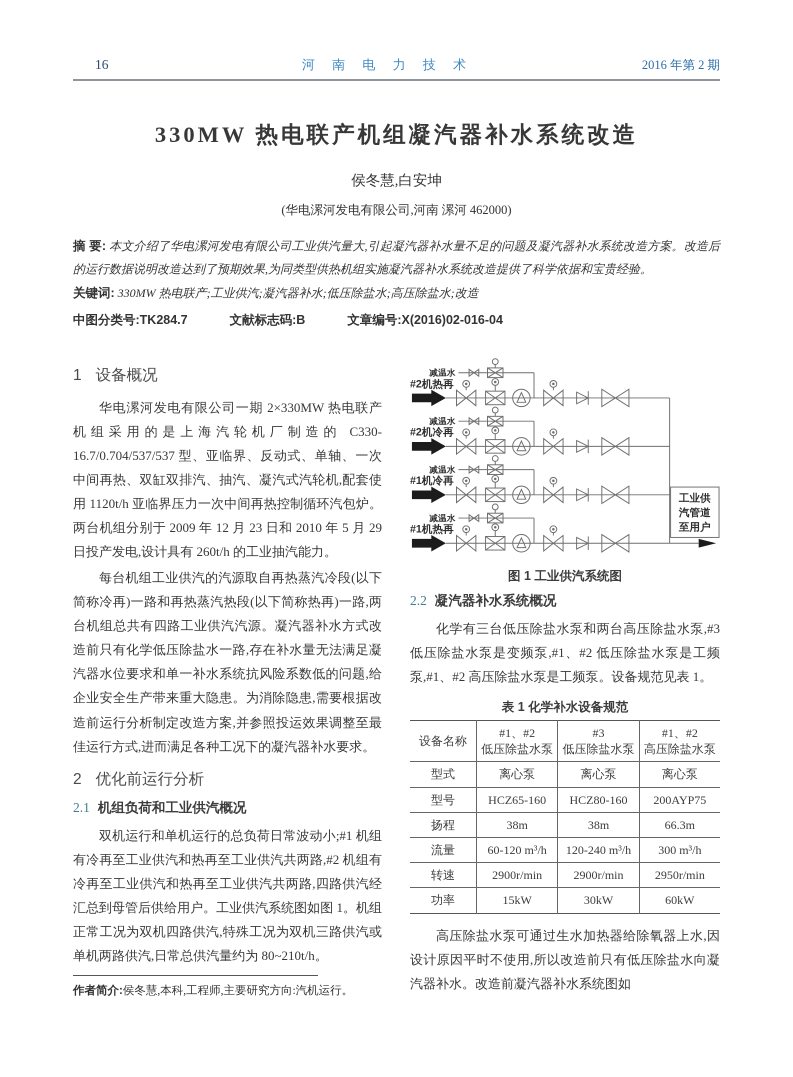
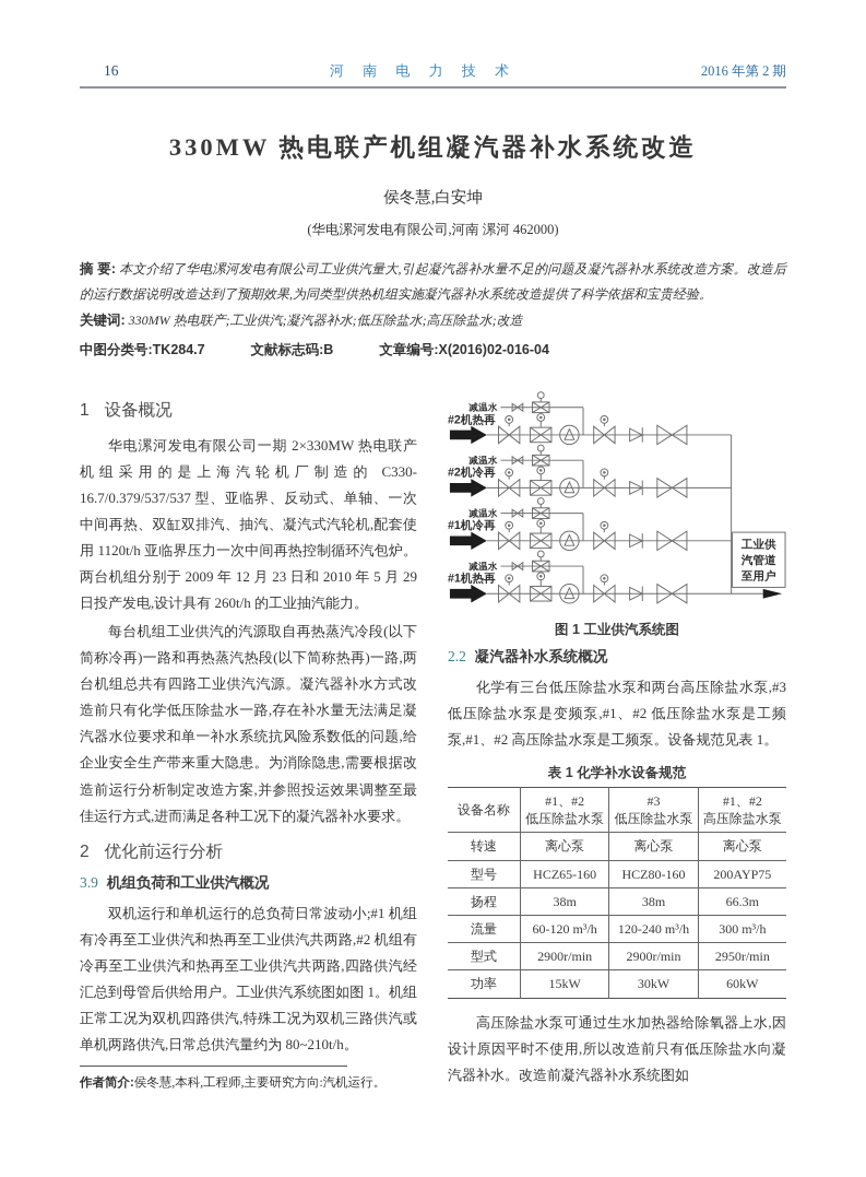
  16
  河 南 电 力 技 术
  2016 年第 2 期
  330MW 热电联产机组凝汽器补水系统改造
  侯冬慧,白安坤
  (华电漯河发电有限公司,河南 漯河 462000)
  摘 要: 本文介绍了华电漯河发电有限公司工业供汽量大,引起凝汽器补水量不足的问题及凝汽器补水系统改造方案。改造后的运行数据说明改造达到了预期效果,为同类型供热机组实施凝汽器补水系统改造提供了科学依据和宝贵经验。
  关键词: 330MW 热电联产;工业供汽;凝汽器补水;低压除盐水;高压除盐水;改造
  中图分类号:TK284.7
  文献标志码:B
  文章编号:X(2016)02-016-04
  1 设备概况
- 华电漯河发电有限公司一期 2×330MW 热电联产机组采用的是上海汽轮机厂制造的 C330-16.7/0.704/537/537 型、亚临界、反动式、单轴、一次中间再热、双缸双排汽、抽汽、凝汽式汽轮机,配套使用 1120t/h 亚临界压力一次中间再热控制循环汽包炉。两台机组分别于 2009 年 12 月 23 日和 2010 年 5 月 29 日投产发电,设计具有 260t/h 的工业抽汽能力。
+ 华电漯河发电有限公司一期 2×330MW 热电联产机组采用的是上海汽轮机厂制造的 C330-16.7/0.379/537/537 型、亚临界、反动式、单轴、一次中间再热、双缸双排汽、抽汽、凝汽式汽轮机,配套使用 1120t/h 亚临界压力一次中间再热控制循环汽包炉。两台机组分别于 2009 年 12 月 23 日和 2010 年 5 月 29 日投产发电,设计具有 260t/h 的工业抽汽能力。
  每台机组工业供汽的汽源取自再热蒸汽冷段(以下简称冷再)一路和再热蒸汽热段(以下简称热再)一路,两台机组总共有四路工业供汽汽源。凝汽器补水方式改造前只有化学低压除盐水一路,存在补水量无法满足凝汽器水位要求和单一补水系统抗风险系数低的问题,给企业安全生产带来重大隐患。为消除隐患,需要根据改造前运行分析制定改造方案,并参照投运效果调整至最佳运行方式,进而满足各种工况下的凝汽器补水要求。
  2 优化前运行分析
- 2.1 机组负荷和工业供汽概况
+ 3.9 机组负荷和工业供汽概况
  双机运行和单机运行的总负荷日常波动小;#1 机组有冷再至工业供汽和热再至工业供汽共两路,#2 机组有冷再至工业供汽和热再至工业供汽共两路,四路供汽经汇总到母管后供给用户。工业供汽系统图如图 1。机组正常工况为双机四路供汽,特殊工况为双机三路供汽或单机两路供汽,日常总供汽量约为 80~210t/h。
  工业供
  汽管道
  至用户
  #2机热再
  #2机冷再
  #1机冷再
  #1机热再
  减温水
  减温水
  减温水
  减温水
  图 1 工业供汽系统图
  2.2 凝汽器补水系统概况
  化学有三台低压除盐水泵和两台高压除盐水泵,#3 低压除盐水泵是变频泵,#1、#2 低压除盐水泵是工频泵,#1、#2 高压除盐水泵是工频泵。设备规范见表 1。
  表 1 化学补水设备规范
  设备名称	#1、#2 低压除盐水泵	#3 低压除盐水泵	#1、#2 高压除盐水泵
- 型式	离心泵	离心泵	离心泵
+ 转速	离心泵	离心泵	离心泵
  型号	HCZ65-160	HCZ80-160	200AYP75
  扬程	38m	38m	66.3m
  流量	60-120 m³/h	120-240 m³/h	300 m³/h
- 转速	2900r/min	2900r/min	2950r/min
+ 型式	2900r/min	2900r/min	2950r/min
  功率	15kW	30kW	60kW
  高压除盐水泵可通过生水加热器给除氧器上水,因设计原因平时不使用,所以改造前只有低压除盐水向凝汽器补水。改造前凝汽器补水系统图如
  作者简介:侯冬慧,本科,工程师,主要研究方向:汽机运行。
